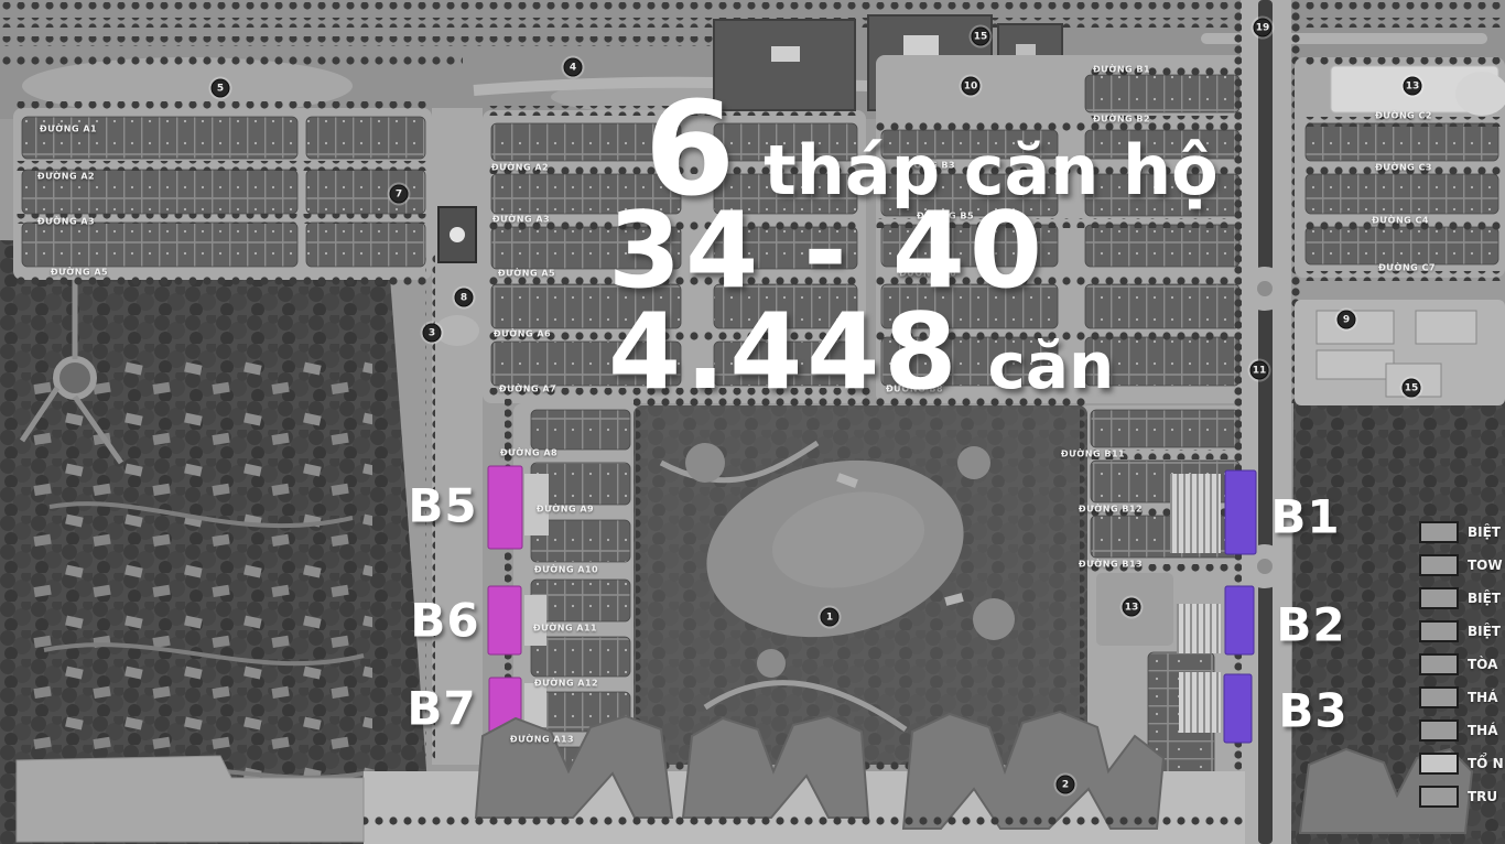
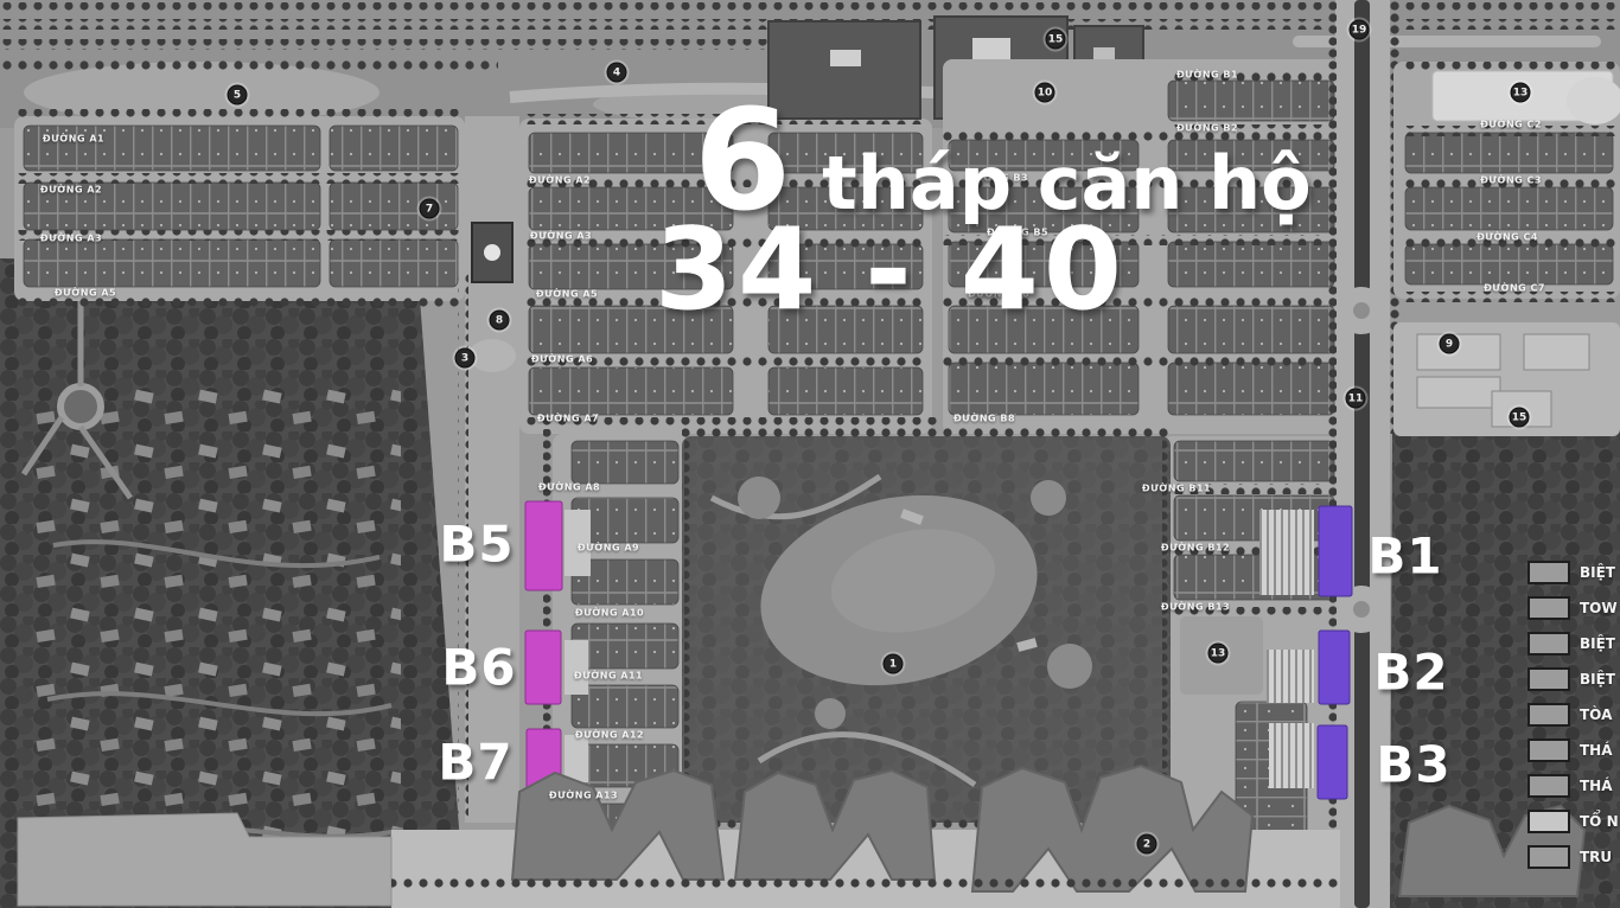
  ĐƯỜNG A1
  ĐƯỜNG A2
  ĐƯỜNG A3
  ĐƯỜNG A5
  ĐƯỜNG A2
  ĐƯỜNG A3
  ĐƯỜNG A5
  ĐƯỜNG A6
  ĐƯỜNG A7
  ĐƯỜNG A8
  ĐƯỜNG A9
  ĐƯỜNG A10
  ĐƯỜNG A11
  ĐƯỜNG A12
  ĐƯỜNG A13
  ĐƯỜNG B1
  ĐƯỜNG B2
  ĐƯỜNG B3
  ĐƯỜNG B5
  ĐƯỜNG B6
  ĐƯỜNG B8
  ĐƯỜNG B11
  ĐƯỜNG B12
  ĐƯỜNG B13
  ĐƯỜNG C2
  ĐƯỜNG C3
  ĐƯỜNG C4
  ĐƯỜNG C7
  5
  4
  15
  10
  19
  13
  7
  8
  3
  11
  9
  15
  13
  1
  2
  B5
  B6
  B7
  B1
  B2
  B3
  6
  tháp căn hộ
  34 - 40
- 4.448
- căn
  BIỆT
  TOW
  BIỆT
  BIỆT
  TÒA
  THÁ
  THÁ
  TỔ N
  TRU
